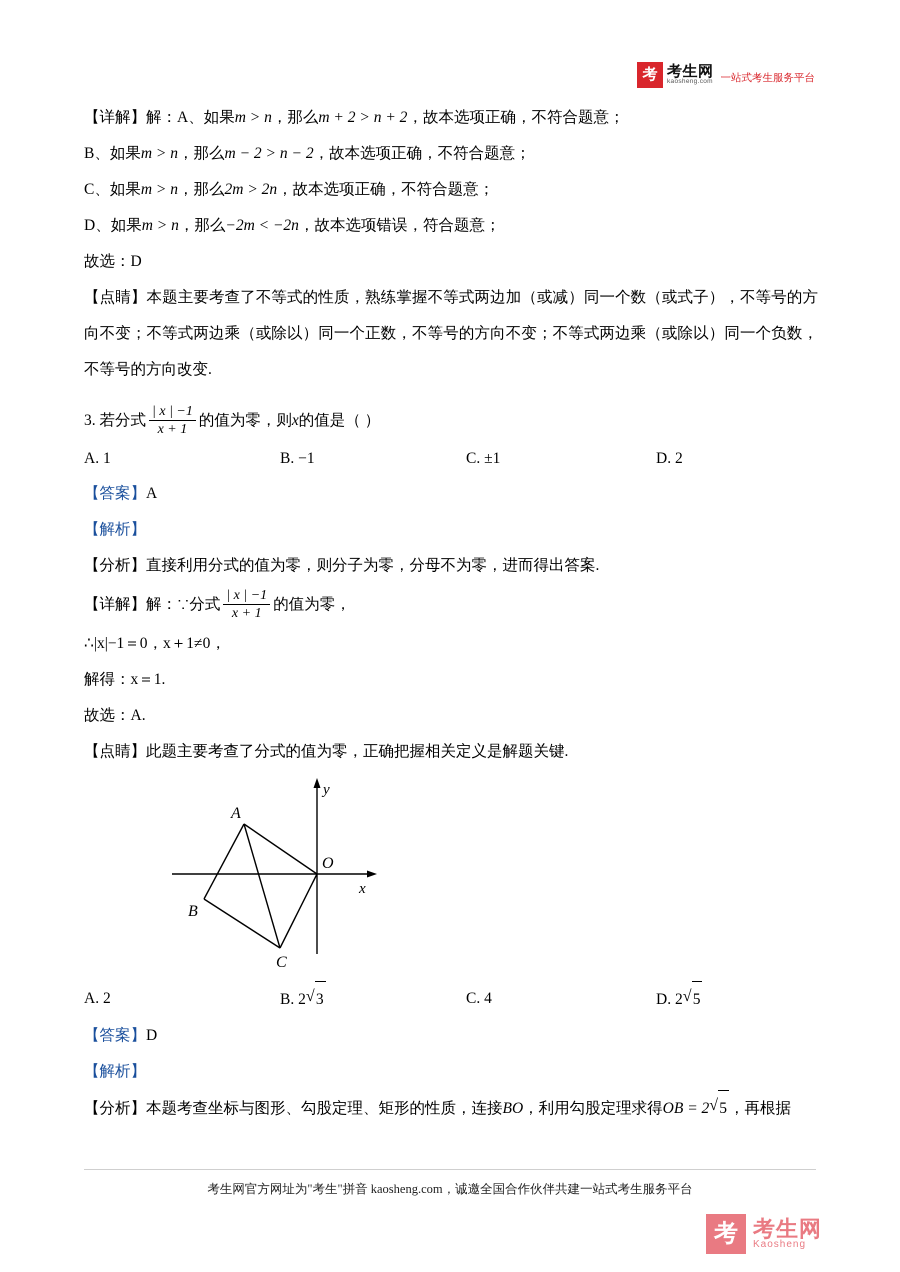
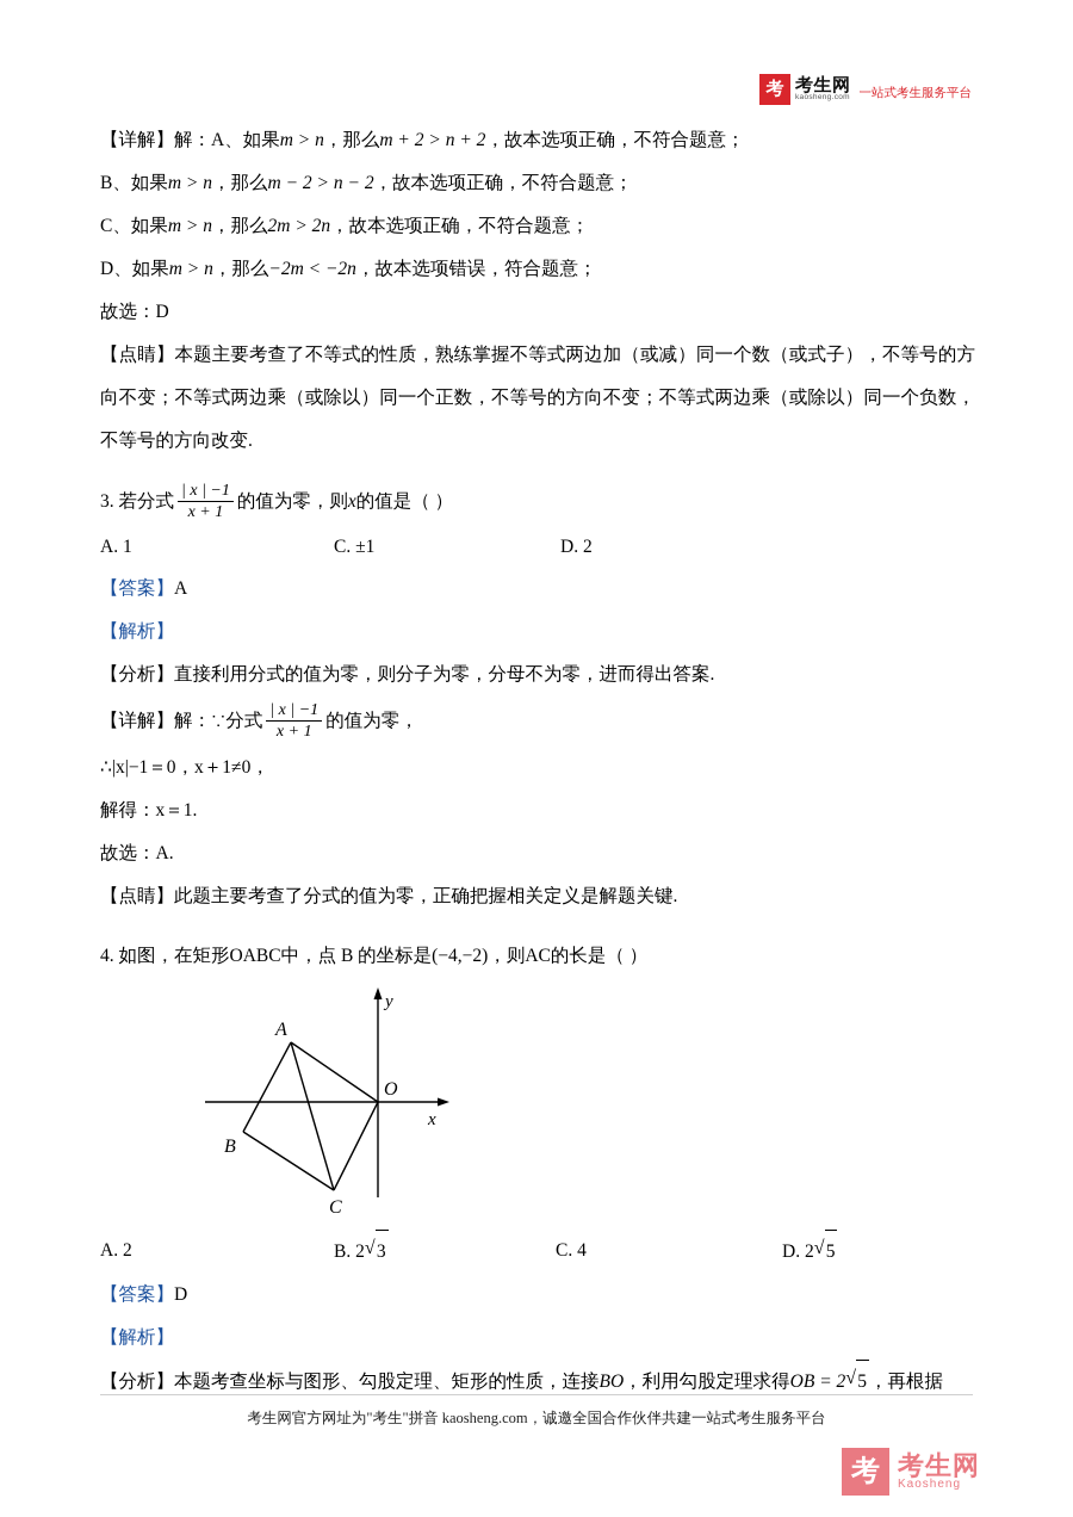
  考
  考生网
  一站式考生服务平台
  【详解】解：A、如果m > n，那么m + 2 > n + 2，故本选项正确，不符合题意；
  B、如果m > n，那么m − 2 > n − 2，故本选项正确，不符合题意；
  C、如果m > n，那么2m > 2n，故本选项正确，不符合题意；
  D、如果m > n，那么−2m < −2n，故本选项错误，符合题意；
  故选：D
  【点睛】本题主要考查了不等式的性质，熟练掌握不等式两边加（或减）同一个数（或式子），不等号的方向不变；不等式两边乘（或除以）同一个正数，不等号的方向不变；不等式两边乘（或除以）同一个负数，不等号的方向改变.
  3. 若分式
  | x | −1
  x + 1
  的值为零，则x的值是（ ）
  A. 1
- B. −1
  C. ±1
  D. 2
  【答案】A
  【解析】
  【分析】直接利用分式的值为零，则分子为零，分母不为零，进而得出答案.
  【详解】解：∵分式
  | x | −1
  x + 1
  的值为零，
  ∴|x|−1＝0，x＋1≠0，
  解得：x＝1.
  故选：A.
  【点睛】此题主要考查了分式的值为零，正确把握相关定义是解题关键.
+ 4. 如图，在矩形OABC中，点 B 的坐标是(−4,−2)，则AC的长是（ ）
  A
  B
  C
  O
  x
  y
  A. 2
  B. 2 3
  C. 4
  D. 2 5
  【答案】D
  【解析】
  【分析】本题考查坐标与图形、勾股定理、矩形的性质，连接BO，利用勾股定理求得OB = 2 5，再根据
  考生网官方网址为"考生"拼音 kaosheng.com，诚邀全国合作伙伴共建一站式考生服务平台
  考
  考生网
  Kaosheng
